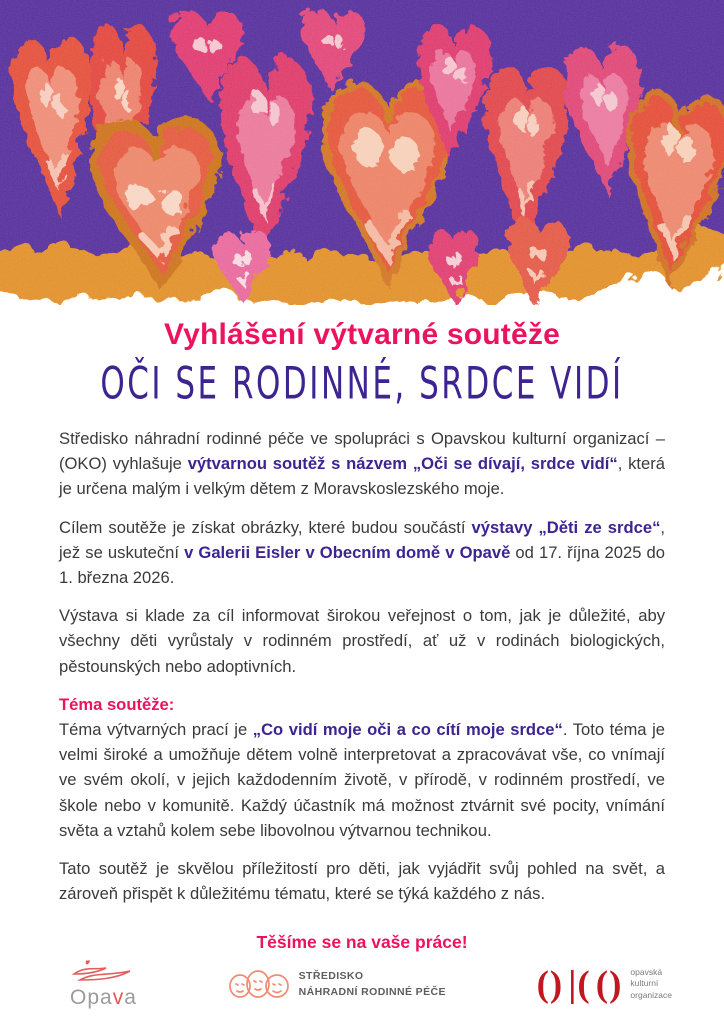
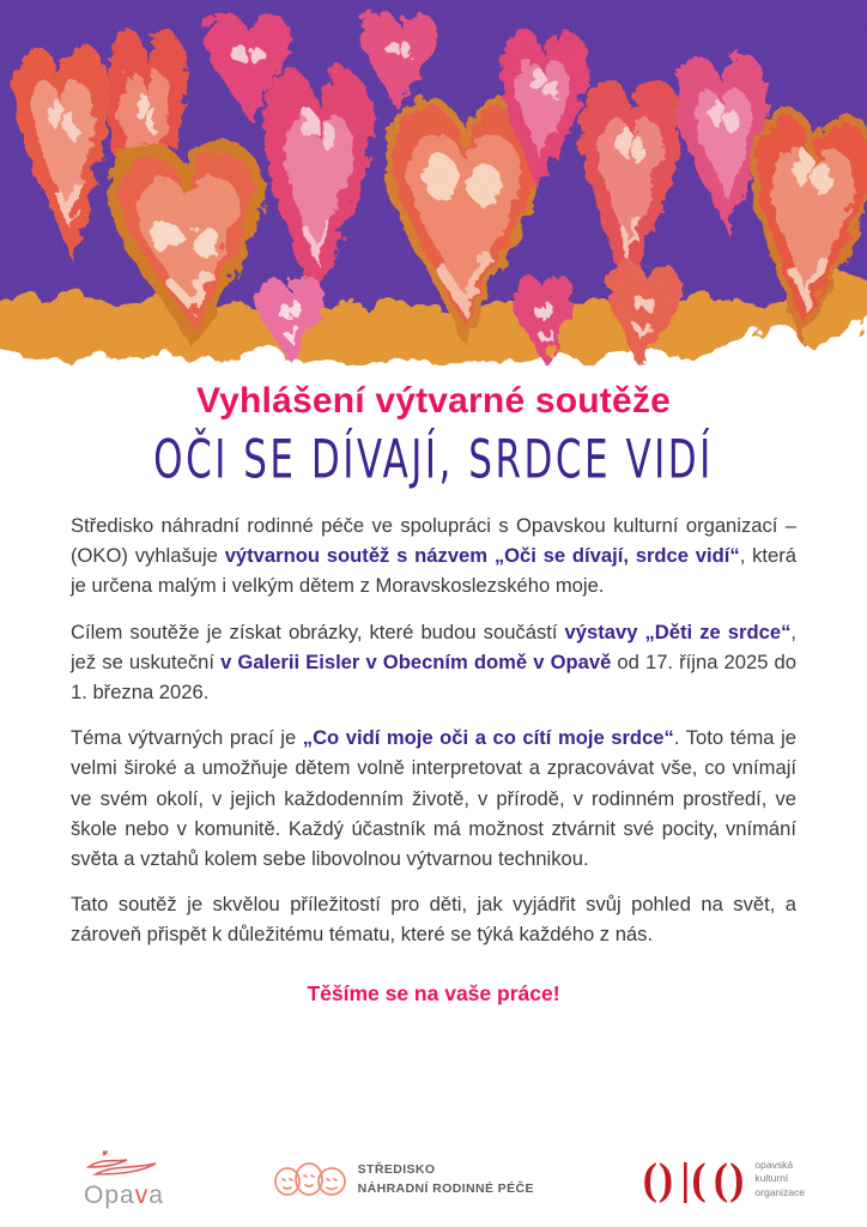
  Vyhlášení výtvarné soutěže
- OČI SE RODINNÉ, SRDCE VIDÍ
+ OČI SE DÍVAJÍ, SRDCE VIDÍ
  Středisko náhradní rodinné péče ve spolupráci s Opavskou kulturní organizací – (OKO) vyhlašuje výtvarnou soutěž s názvem „Oči se dívají, srdce vidí“, která je určena malým i velkým dětem z Moravskoslezského moje.
  Cílem soutěže je získat obrázky, které budou součástí výstavy „Děti ze srdce“, jež se uskuteční v Galerii Eisler v Obecním domě v Opavě od 17. října 2025 do 1. března 2026.
- Výstava si klade za cíl informovat širokou veřejnost o tom, jak je důležité, aby všechny děti vyrůstaly v rodinném prostředí, ať už v rodinách biologických, pěstounských nebo adoptivních.
- Téma soutěže:
  Téma výtvarných prací je „Co vidí moje oči a co cítí moje srdce“. Toto téma je velmi široké a umožňuje dětem volně interpretovat a zpracovávat vše, co vnímají ve svém okolí, v jejich každodenním životě, v přírodě, v rodinném prostředí, ve škole nebo v komunitě. Každý účastník má možnost ztvárnit své pocity, vnímání světa a vztahů kolem sebe libovolnou výtvarnou technikou.
  Tato soutěž je skvělou příležitostí pro děti, jak vyjádřit svůj pohled na svět, a zároveň přispět k důležitému tématu, které se týká každého z nás.
  Těšíme se na vaše práce!
  Opava
  STŘEDISKO
  NÁHRADNÍ RODINNÉ PÉČE
  ()
  |(
  ()
  opavská
  kulturní
  organizace
